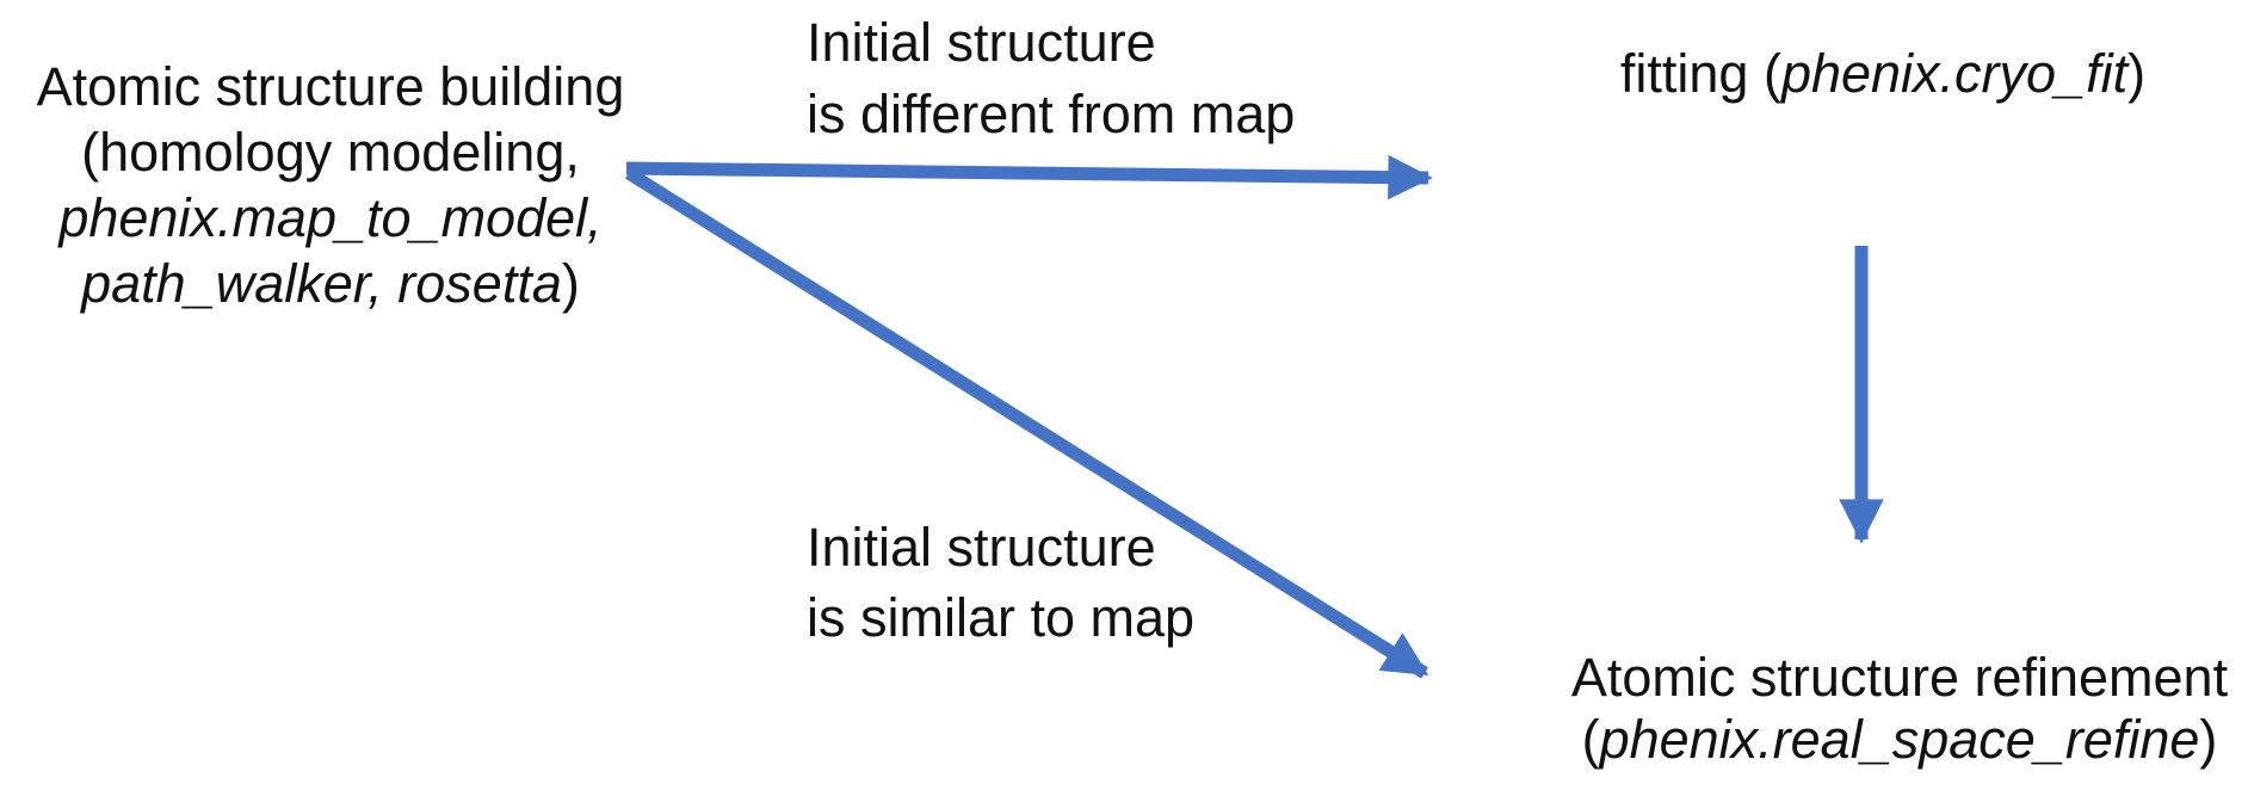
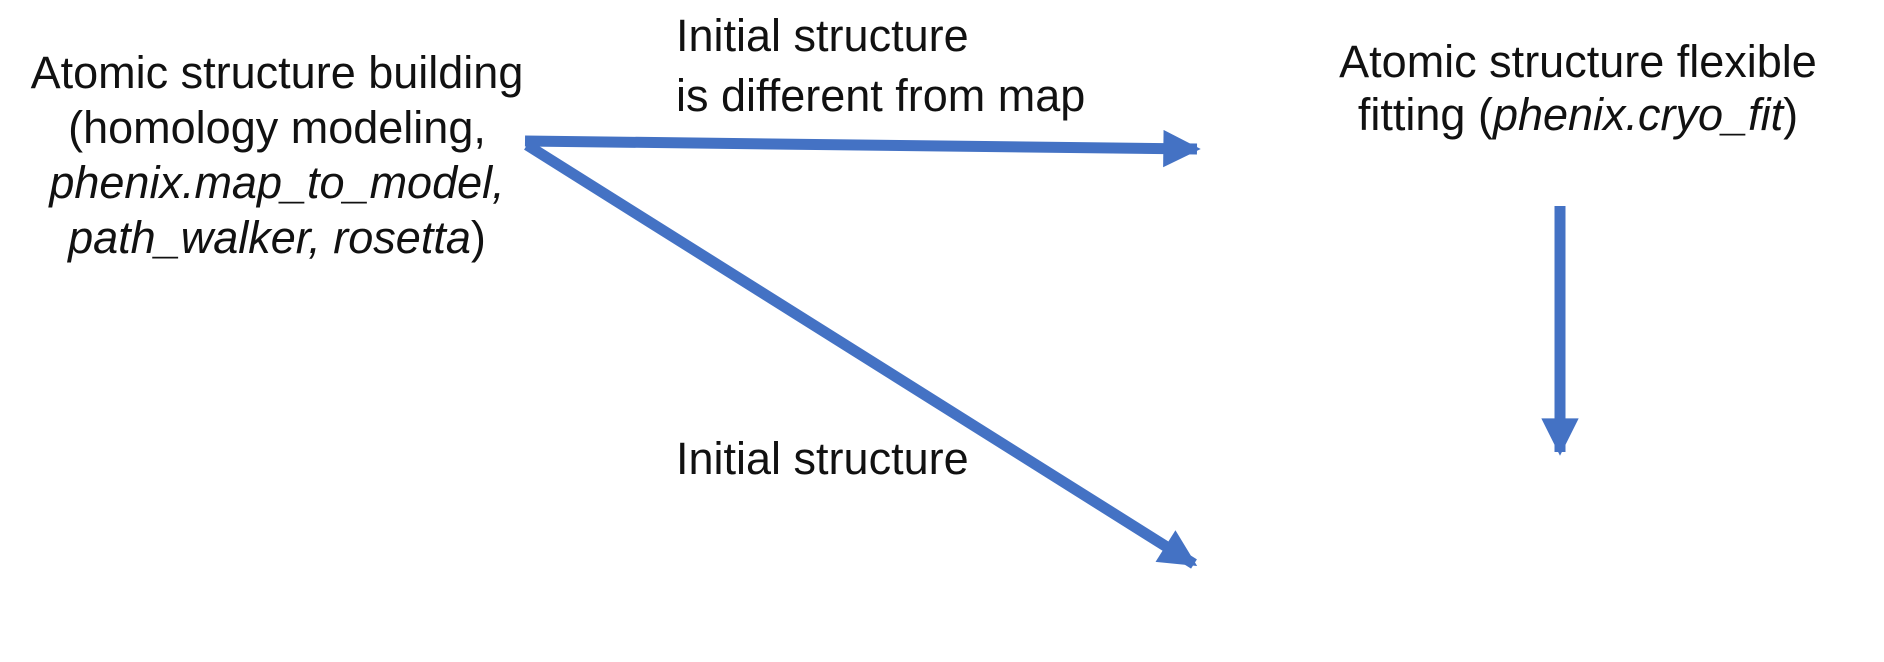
  Atomic structure building
  (homology modeling,
  phenix.map_to_model,
  path_walker, rosetta)
  Initial structure
  is different from map
+ Atomic structure flexible
  fitting (phenix.cryo_fit)
  Initial structure
- is similar to map
- Atomic structure refinement
- (phenix.real_space_refine)
